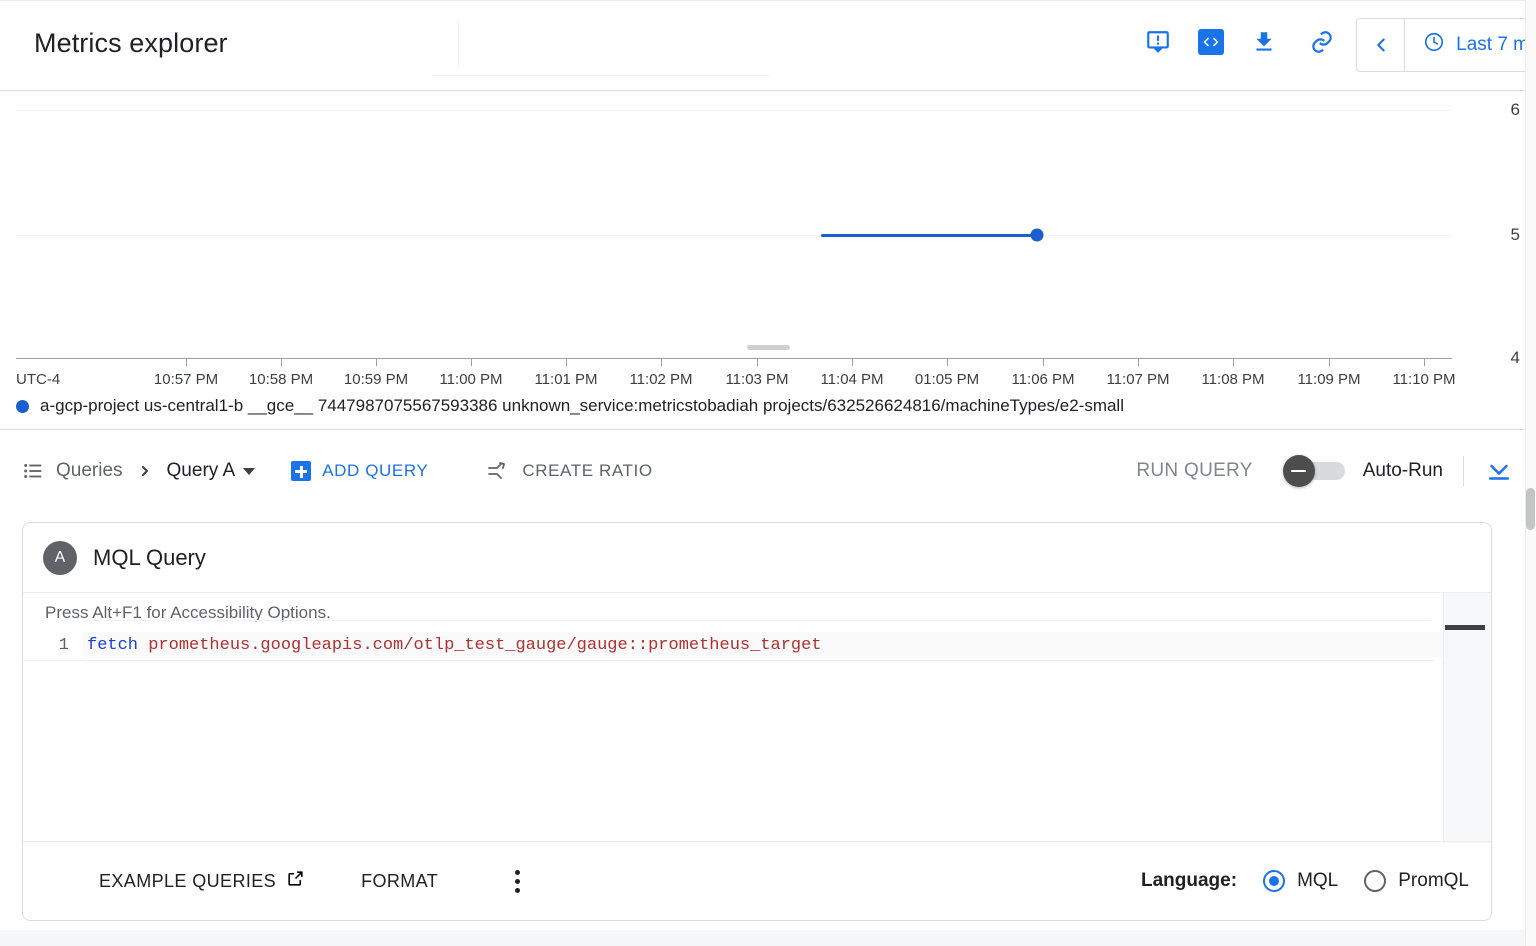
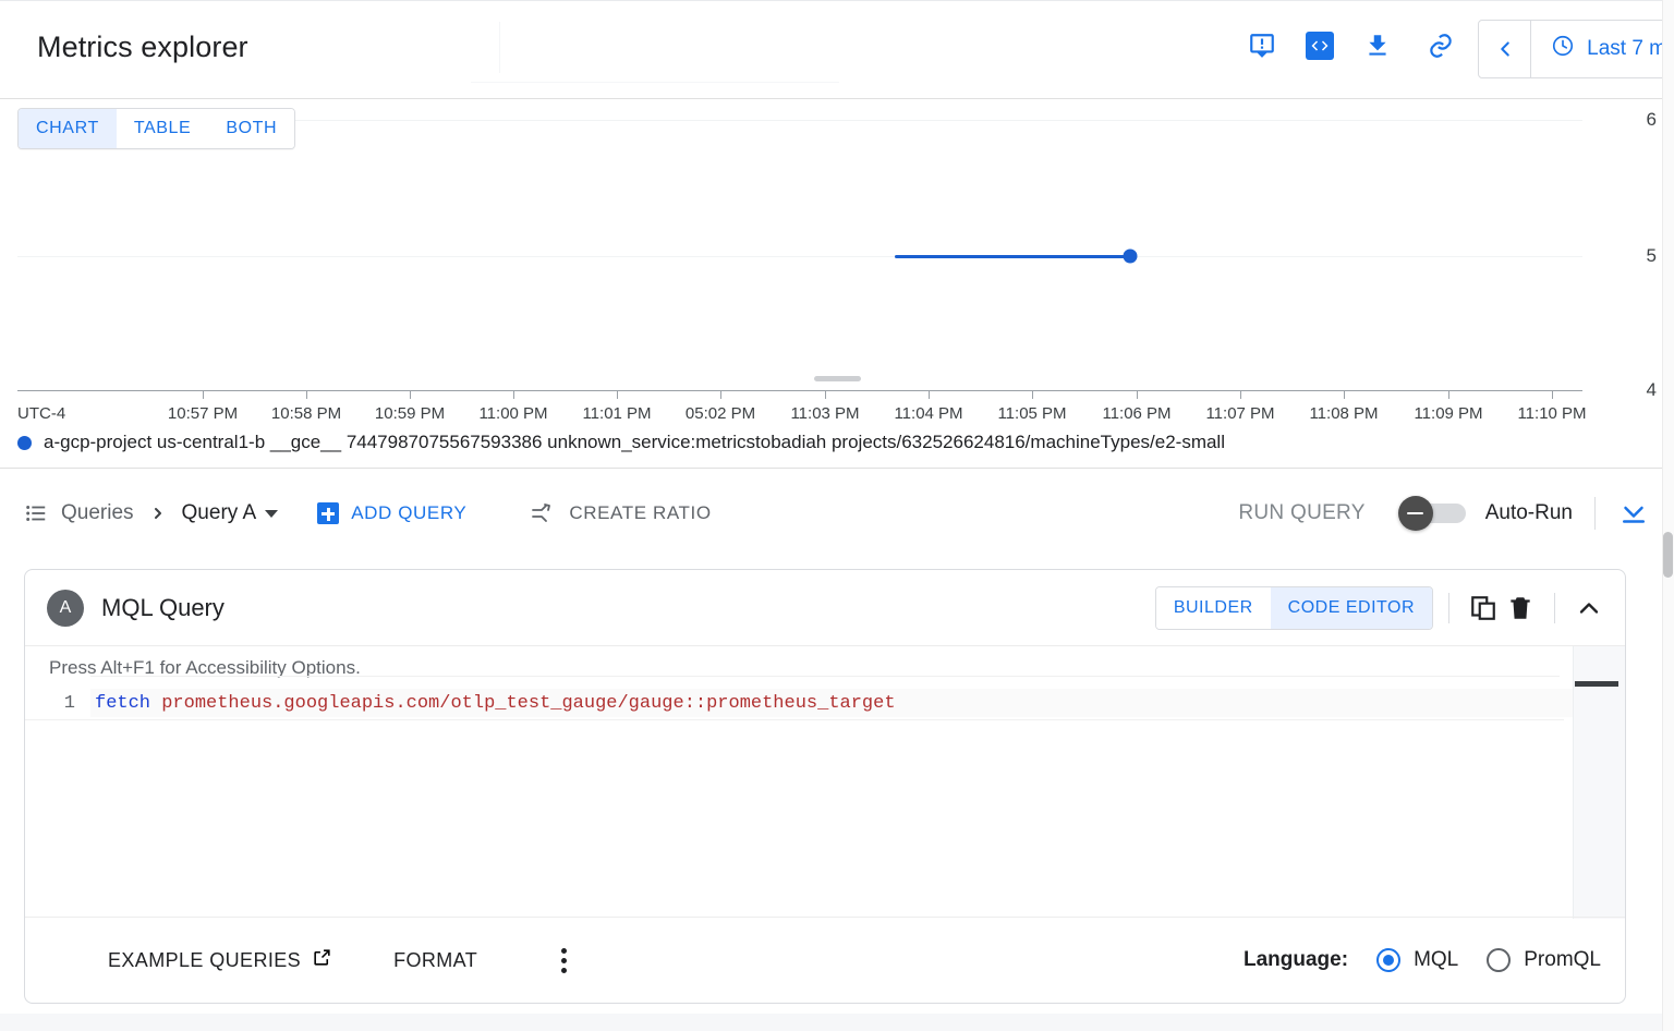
  Metrics explorer
  Last 7 m
+ CHART
+ TABLE
+ BOTH
  6
  5
  4
  UTC-4
  10:57 PM
  10:58 PM
  10:59 PM
  11:00 PM
  11:01 PM
- 11:02 PM
+ 05:02 PM
  11:03 PM
  11:04 PM
- 01:05 PM
+ 11:05 PM
  11:06 PM
  11:07 PM
  11:08 PM
  11:09 PM
  11:10 PM
  a-gcp-project us-central1-b __gce__ 7447987075567593386 unknown_service:metricstobadiah projects/632526624816/machineTypes/e2-small
  Queries
  Query A
  ADD QUERY
  CREATE RATIO
  RUN QUERY
  Auto-Run
  A
  MQL Query
+ BUILDER
+ CODE EDITOR
  Press Alt+F1 for Accessibility Options.
  1
  fetch
  prometheus.googleapis.com/otlp_test_gauge/gauge::prometheus_target
  EXAMPLE QUERIES
  FORMAT
  Language:
  MQL
  PromQL
